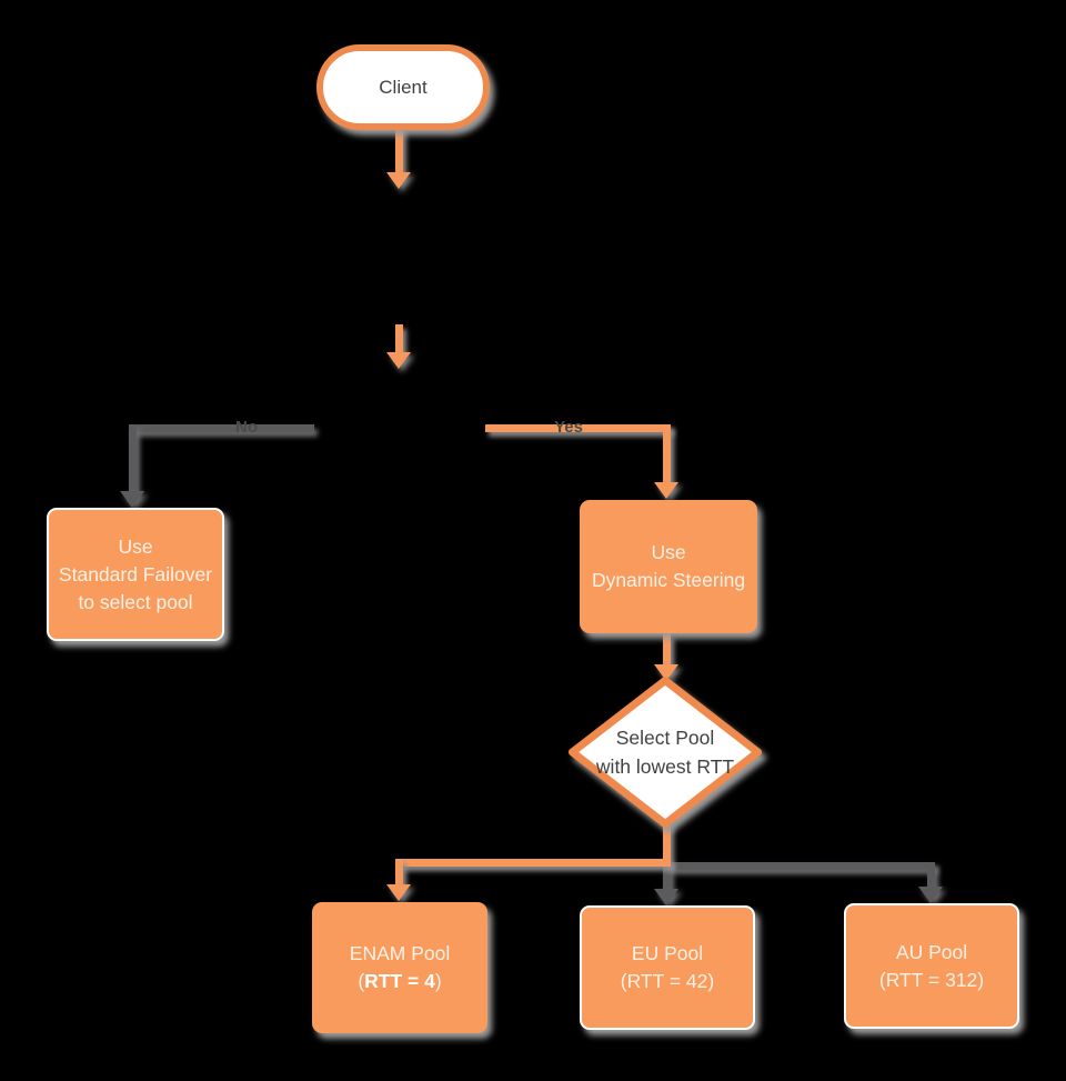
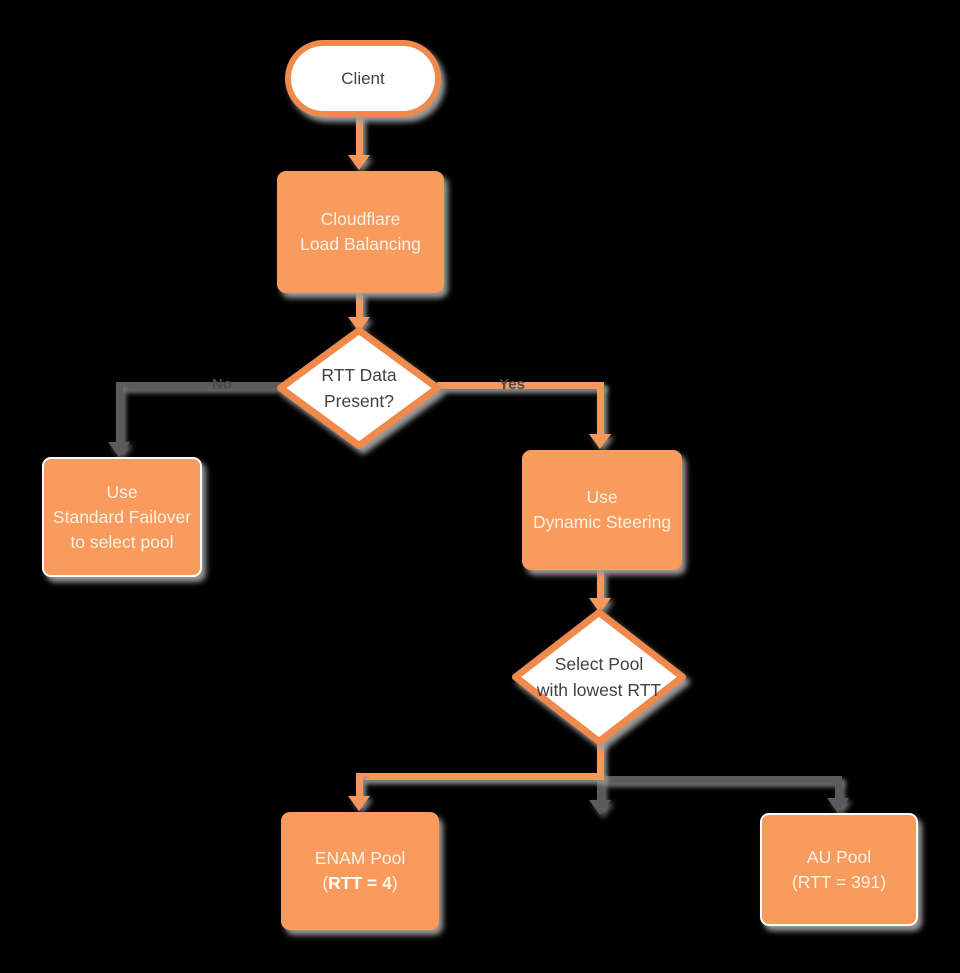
  No
  Yes
  Client
+ Cloudflare
+ Load Balancing
+ RTT Data
+ Present?
  Use
  Standard Failover
  to select pool
  Use
  Dynamic Steering
  Select Pool
  with lowest RTT
  ENAM Pool
  (RTT = 4)
- EU Pool
- (RTT = 42)
  AU Pool
- (RTT = 312)
+ (RTT = 391)
